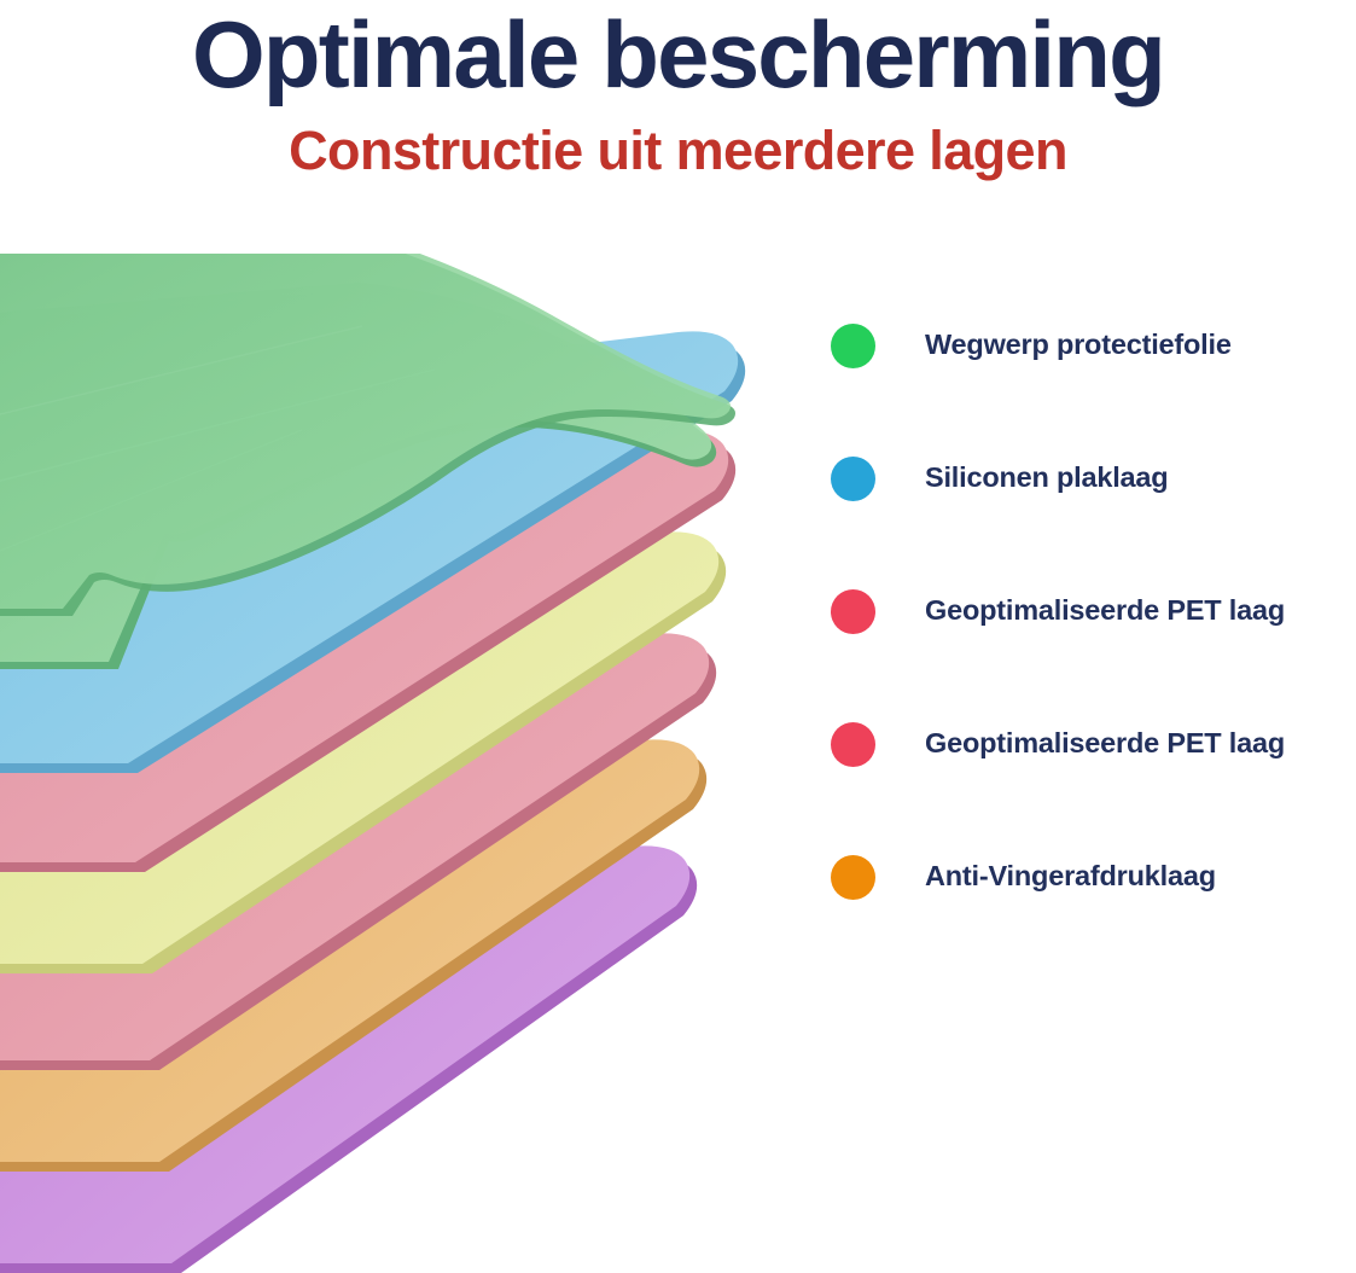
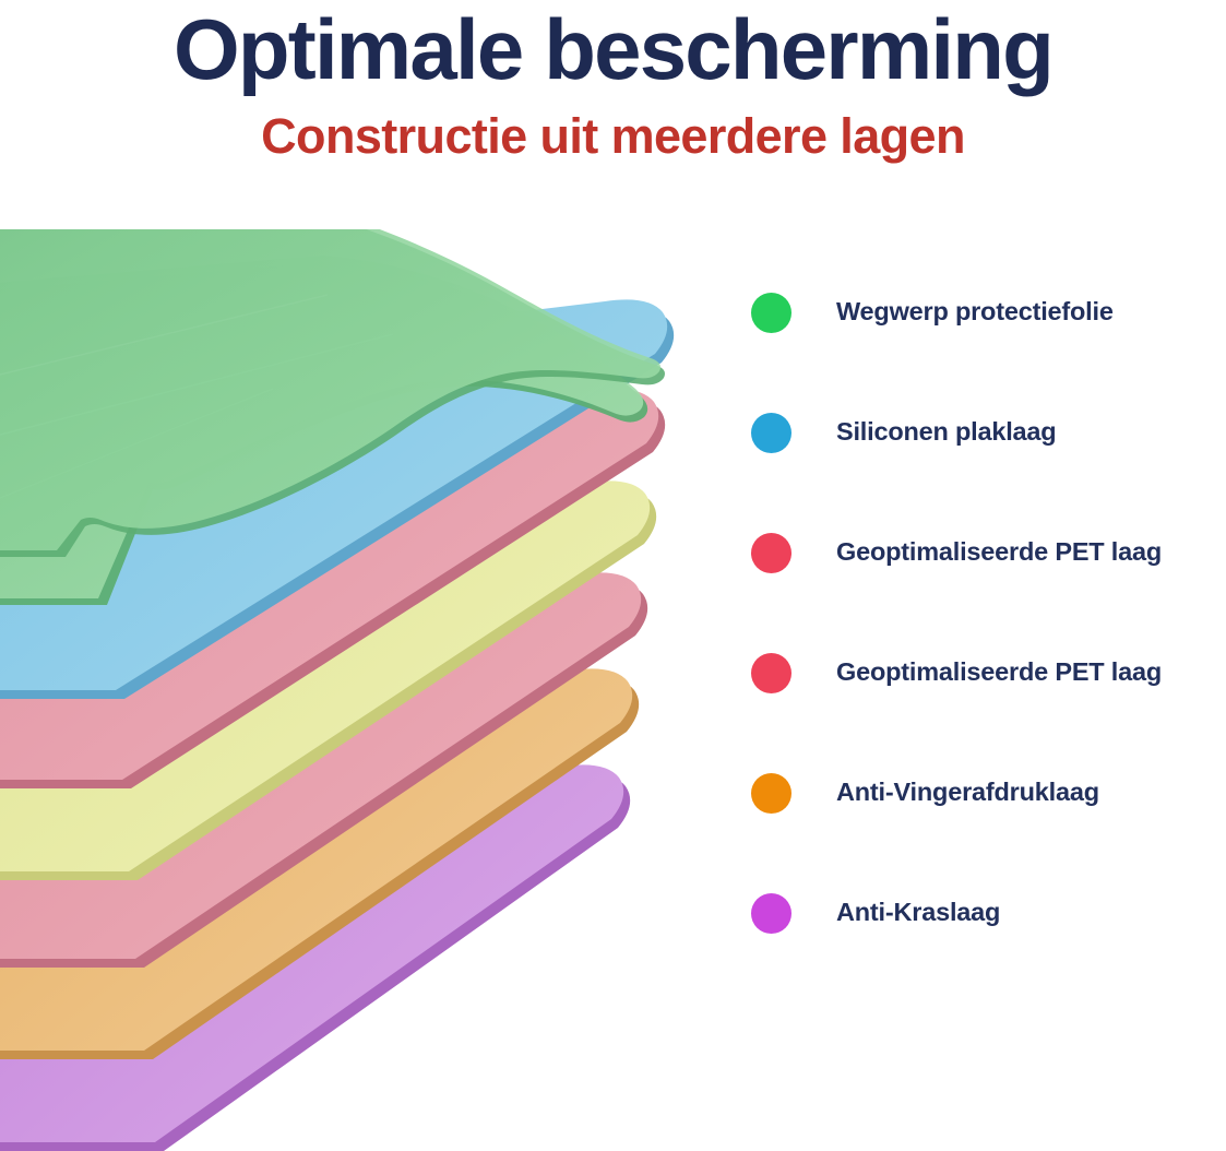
  Optimale bescherming
  Constructie uit meerdere lagen
  Wegwerp protectiefolie
  Siliconen plaklaag
  Geoptimaliseerde PET laag
  Geoptimaliseerde PET laag
  Anti-Vingerafdruklaag
+ Anti-Kraslaag
